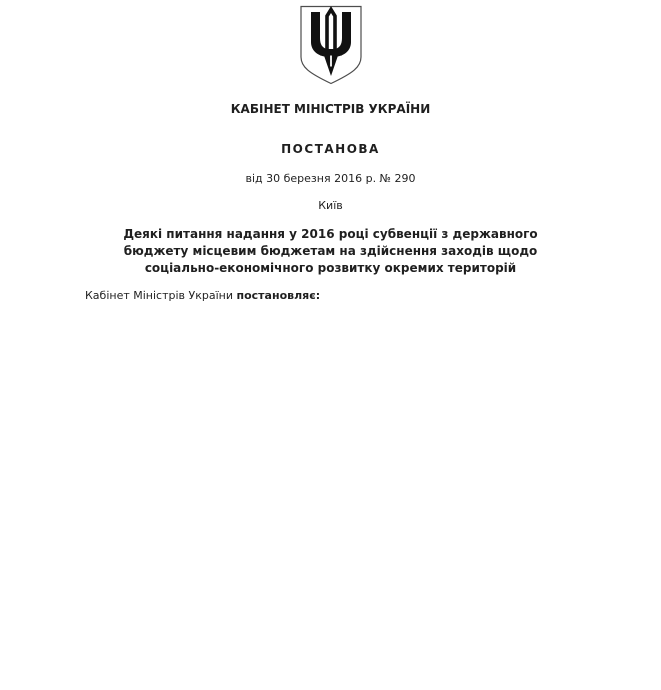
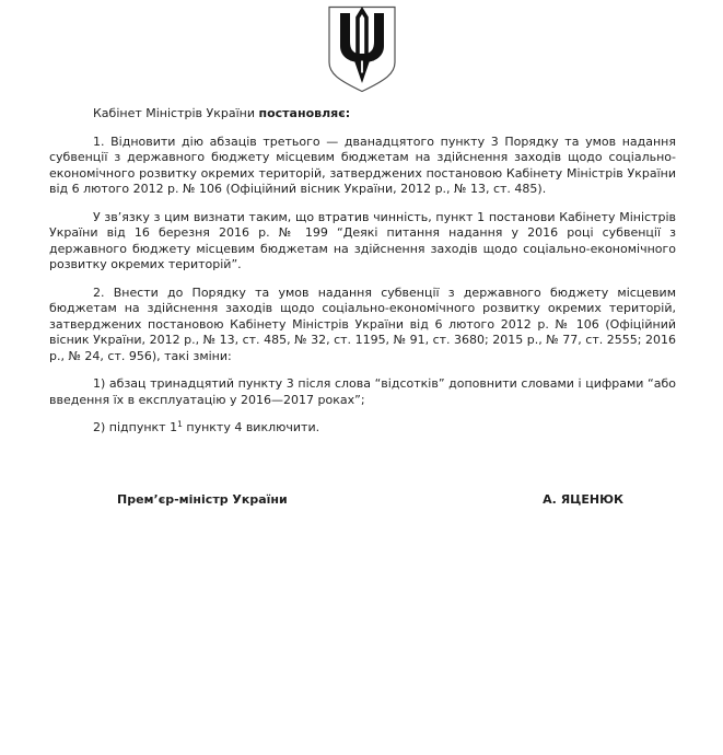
- КАБІНЕТ МІНІСТРІВ УКРАЇНИ
- ПОСТАНОВА
- від 30 березня 2016 р. № 290
- Київ
- Деякі питання надання у 2016 році субвенції з державного бюджету місцевим бюджетам на здійснення заходів щодо соціально-економічного розвитку окремих територій
  Кабінет Міністрів України постановляє:
+ 1. Відновити дію абзаців третього — дванадцятого пункту 3 Порядку та умов надання субвенції з державного бюджету місцевим бюджетам на здійснення заходів щодо соціально-економічного розвитку окремих територій, затверджених постановою Кабінету Міністрів України від 6 лютого 2012 р. № 106 (Офіційний вісник України, 2012 р., № 13, ст. 485).
+ У зв’язку з цим визнати таким, що втратив чинність, пункт 1 постанови Кабінету Міністрів України від 16 березня 2016 р. № 199 “Деякі питання надання у 2016 році субвенції з державного бюджету місцевим бюджетам на здійснення заходів щодо соціально-економічного розвитку окремих територій”.
+ 2. Внести до Порядку та умов надання субвенції з державного бюджету місцевим бюджетам на здійснення заходів щодо соціально-економічного розвитку окремих територій, затверджених постановою Кабінету Міністрів України від 6 лютого 2012 р. № 106 (Офіційний вісник України, 2012 р., № 13, ст. 485, № 32, ст. 1195, № 91, ст. 3680; 2015 р., № 77, ст. 2555; 2016 р., № 24, ст. 956), такі зміни:
+ 1) абзац тринадцятий пункту 3 після слова “відсотків” доповнити словами і цифрами “або введення їх в експлуатацію у 2016—2017 роках”;
+ 2) підпункт 11 пункту 4 виключити.
+ Прем’єр-міністр України
+ А. ЯЦЕНЮК
